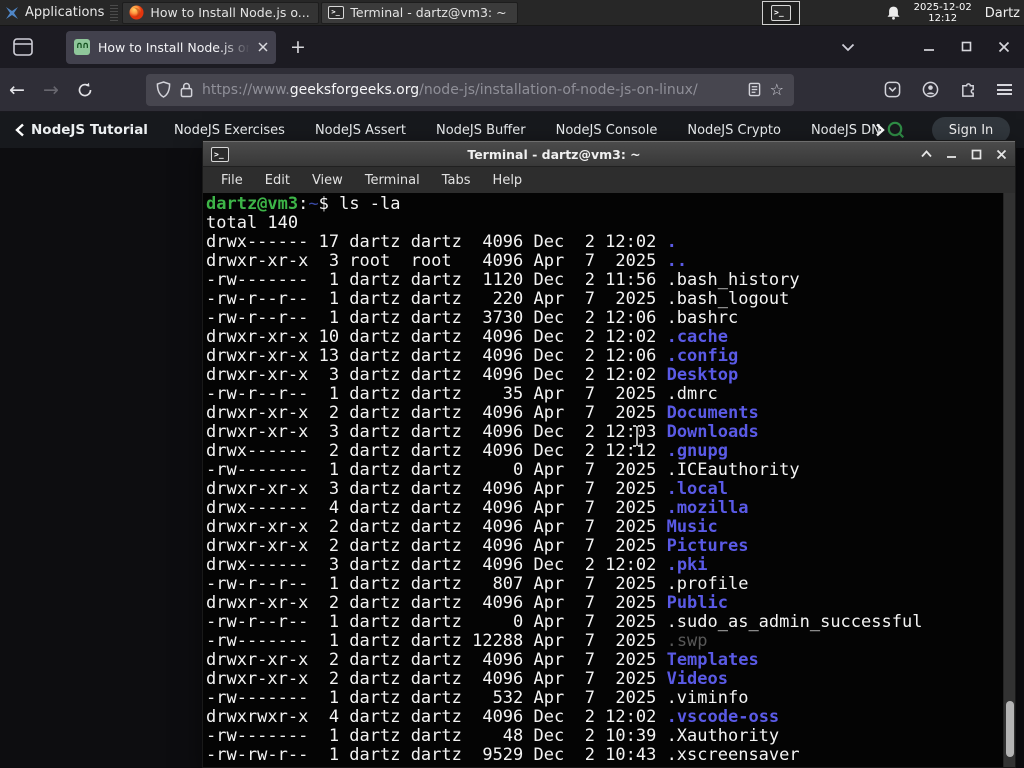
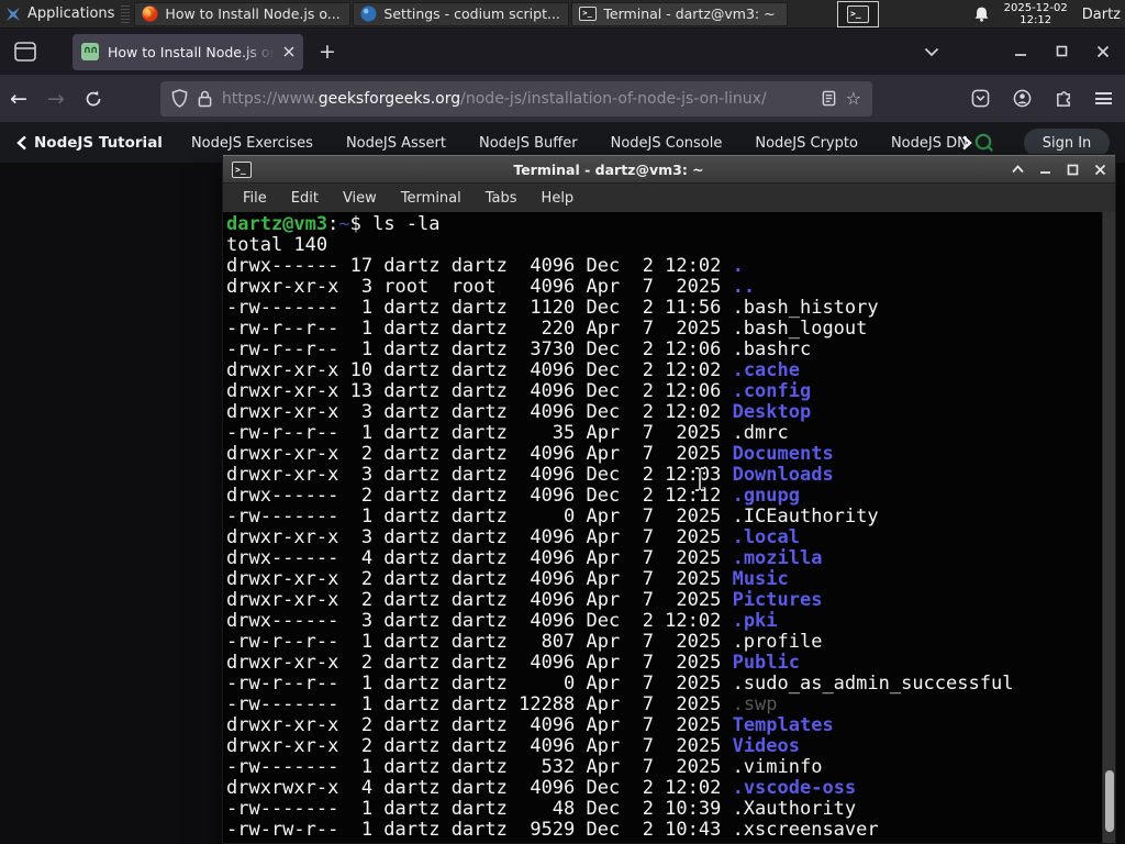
  Applications
  How to Install Node.js o...
+ Settings - codium script...
  Terminal - dartz@vm3: ~
  2025-12-02
  12:12
  Dartz
  How to Install Node.js on
  +
  ←
  →
  https://www.geeksforgeeks.org/node-js/installation-of-node-js-on-linux/
  ☆
  NodeJS Tutorial
  NodeJS Exercises
  NodeJS Assert
  NodeJS Buffer
  NodeJS Console
  NodeJS Crypto
  NodeJS DN
  Sign In
  Terminal - dartz@vm3: ~
  File
  Edit
  View
  Terminal
  Tabs
  Help
  dartz@vm3:~$ ls -la
  total 140
  drwx------ 17 dartz dartz 4096 Dec 2 12:02 .
  drwxr-xr-x 3 root root 4096 Apr 7 2025 ..
  -rw------- 1 dartz dartz 1120 Dec 2 11:56 .bash_history
  -rw-r--r-- 1 dartz dartz 220 Apr 7 2025 .bash_logout
  -rw-r--r-- 1 dartz dartz 3730 Dec 2 12:06 .bashrc
  drwxr-xr-x 10 dartz dartz 4096 Dec 2 12:02 .cache
  drwxr-xr-x 13 dartz dartz 4096 Dec 2 12:06 .config
  drwxr-xr-x 3 dartz dartz 4096 Dec 2 12:02 Desktop
  -rw-r--r-- 1 dartz dartz 35 Apr 7 2025 .dmrc
  drwxr-xr-x 2 dartz dartz 4096 Apr 7 2025 Documents
  drwxr-xr-x 3 dartz dartz 4096 Dec 2 12:03 Downloads
  drwx------ 2 dartz dartz 4096 Dec 2 12:12 .gnupg
  -rw------- 1 dartz dartz 0 Apr 7 2025 .ICEauthority
  drwxr-xr-x 3 dartz dartz 4096 Apr 7 2025 .local
  drwx------ 4 dartz dartz 4096 Apr 7 2025 .mozilla
  drwxr-xr-x 2 dartz dartz 4096 Apr 7 2025 Music
  drwxr-xr-x 2 dartz dartz 4096 Apr 7 2025 Pictures
  drwx------ 3 dartz dartz 4096 Dec 2 12:02 .pki
  -rw-r--r-- 1 dartz dartz 807 Apr 7 2025 .profile
  drwxr-xr-x 2 dartz dartz 4096 Apr 7 2025 Public
  -rw-r--r-- 1 dartz dartz 0 Apr 7 2025 .sudo_as_admin_successful
  -rw------- 1 dartz dartz 12288 Apr 7 2025 .swp
  drwxr-xr-x 2 dartz dartz 4096 Apr 7 2025 Templates
  drwxr-xr-x 2 dartz dartz 4096 Apr 7 2025 Videos
  -rw------- 1 dartz dartz 532 Apr 7 2025 .viminfo
  drwxrwxr-x 4 dartz dartz 4096 Dec 2 12:02 .vscode-oss
  -rw------- 1 dartz dartz 48 Dec 2 10:39 .Xauthority
  -rw-rw-r-- 1 dartz dartz 9529 Dec 2 10:43 .xscreensaver
